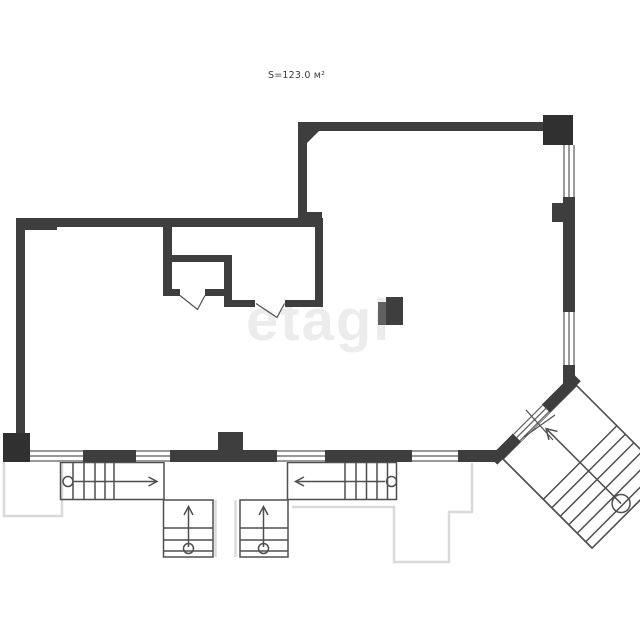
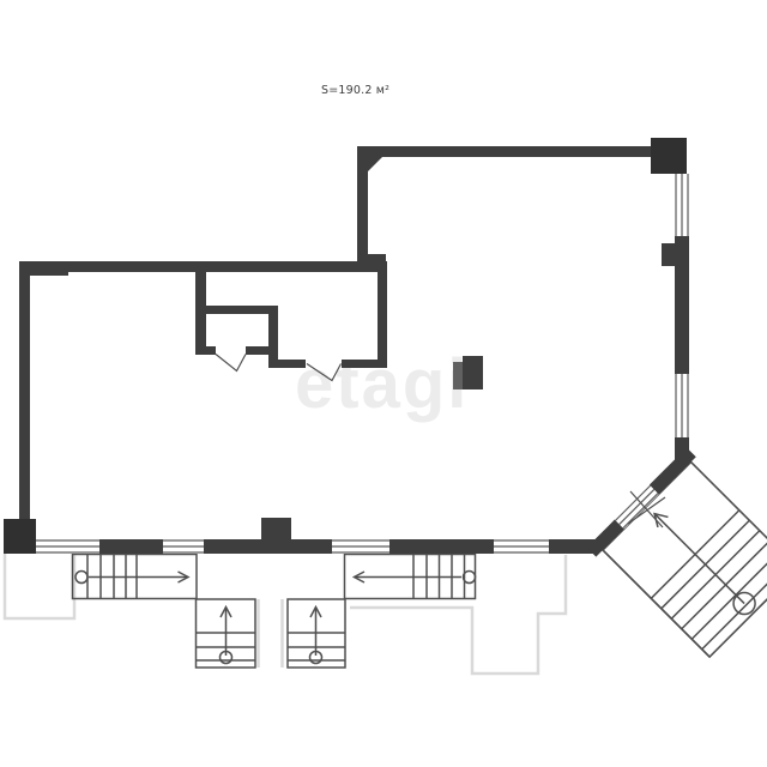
  etag
- S=123.0 м²
+ S=190.2 м²
